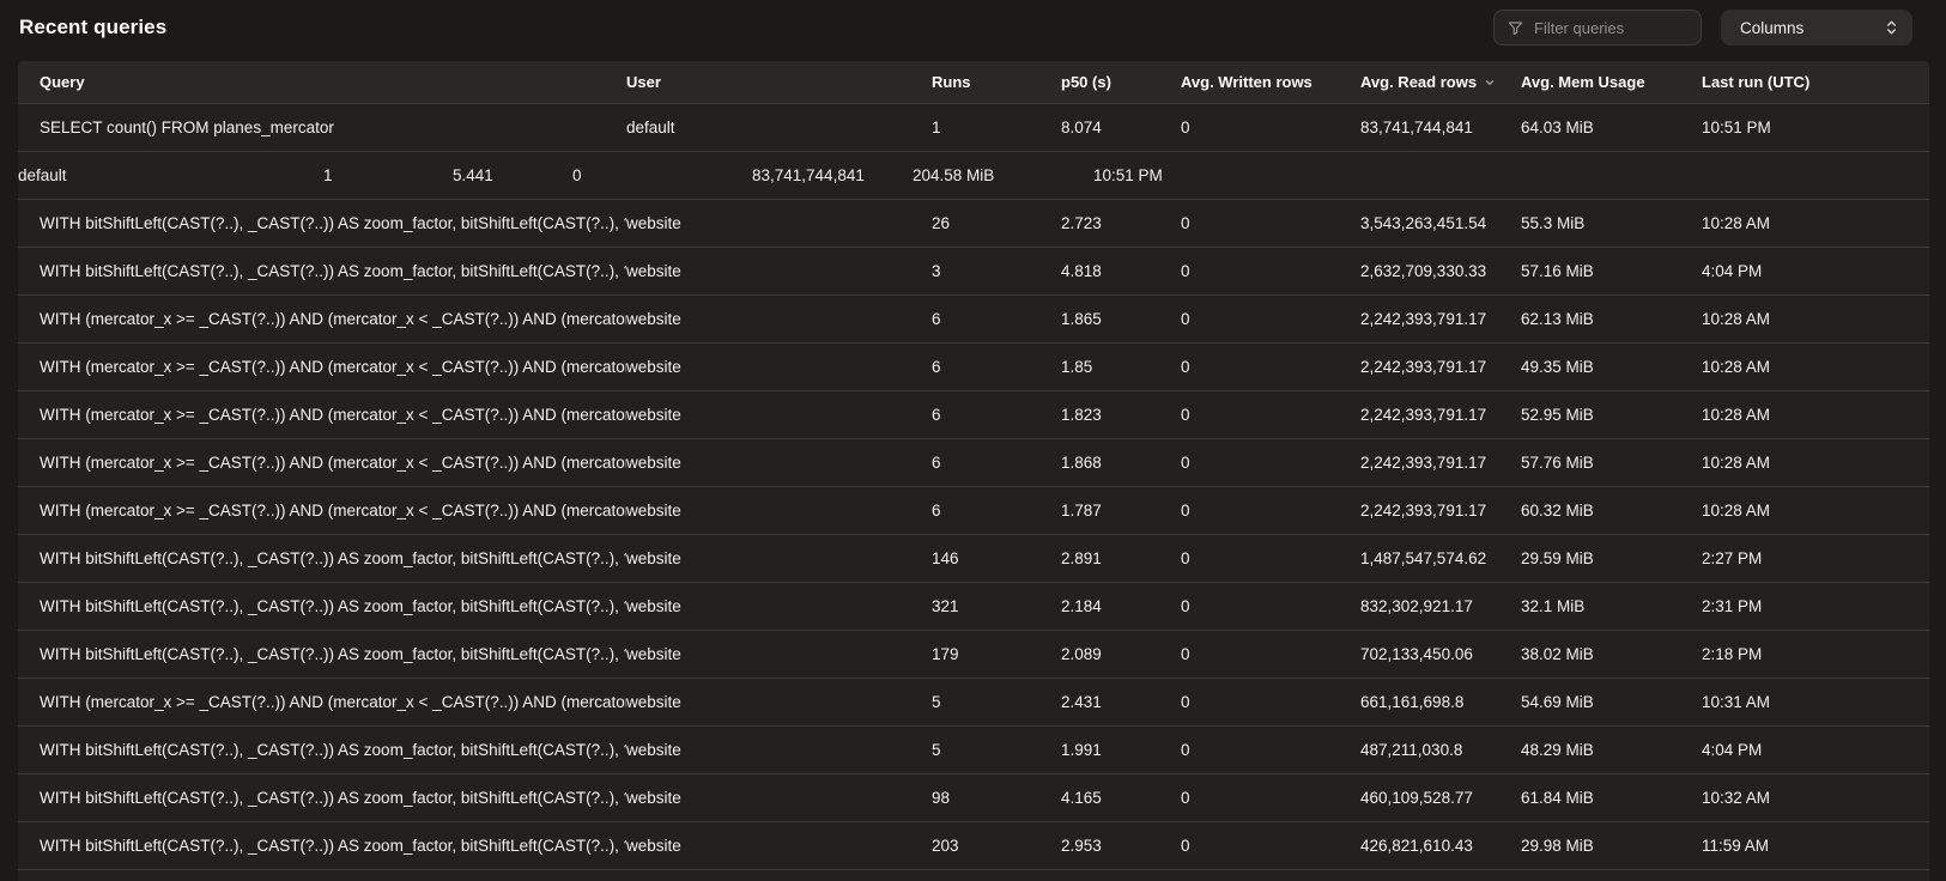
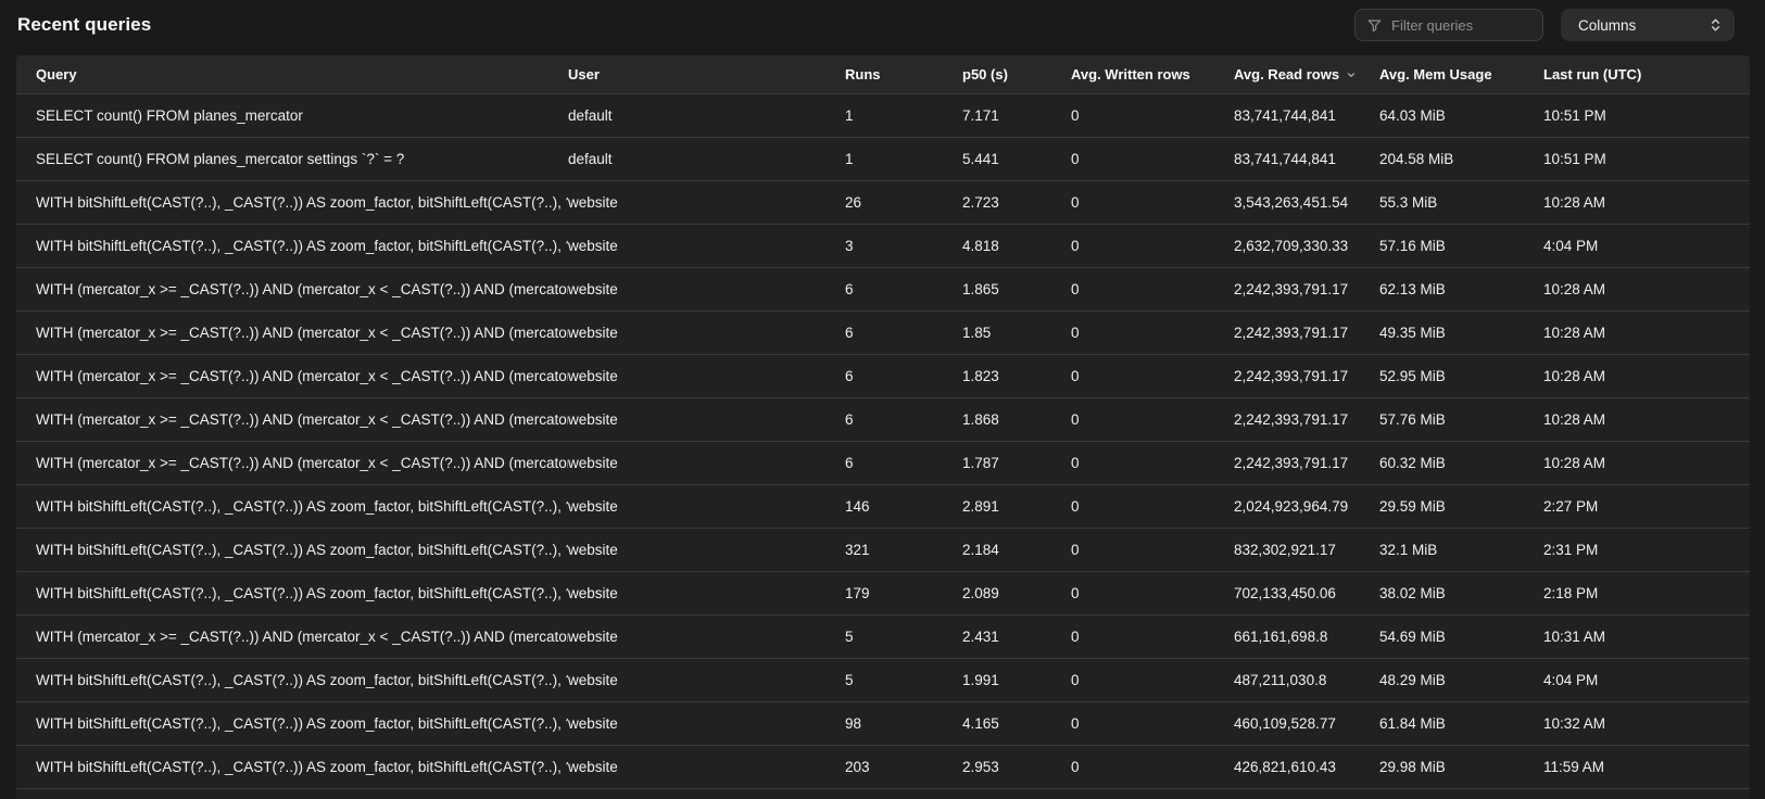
  Recent queries
  Filter queries
  Columns
  Query
  User
  Runs
  p50 (s)
  Avg. Written rows
  Avg. Read rows
  Avg. Mem Usage
  Last run (UTC)
  SELECT count() FROM planes_mercator
  default
  1
- 8.074
+ 7.171
  0
  83,741,744,841
  64.03 MiB
  10:51 PM
+ SELECT count() FROM planes_mercator settings `?` = ?
  default
  1
  5.441
  0
  83,741,744,841
  204.58 MiB
  10:51 PM
  WITH bitShiftLeft(CAST(?..), _CAST(?..)) AS zoom_factor, bitShiftLeft(CAST(?..),
  website
  26
  2.723
  0
  3,543,263,451.54
  55.3 MiB
  10:28 AM
  WITH bitShiftLeft(CAST(?..), _CAST(?..)) AS zoom_factor, bitShiftLeft(CAST(?..),
  website
  3
  4.818
  0
  2,632,709,330.33
  57.16 MiB
  4:04 PM
  WITH (mercator_x >= _CAST(?..)) AND (mercator_x < _CAST(?..)) AND (mercato
  website
  6
  1.865
  0
  2,242,393,791.17
  62.13 MiB
  10:28 AM
  WITH (mercator_x >= _CAST(?..)) AND (mercator_x < _CAST(?..)) AND (mercato
  website
  6
  1.85
  0
  2,242,393,791.17
  49.35 MiB
  10:28 AM
  WITH (mercator_x >= _CAST(?..)) AND (mercator_x < _CAST(?..)) AND (mercato
  website
  6
  1.823
  0
  2,242,393,791.17
  52.95 MiB
  10:28 AM
  WITH (mercator_x >= _CAST(?..)) AND (mercator_x < _CAST(?..)) AND (mercato
  website
  6
  1.868
  0
  2,242,393,791.17
  57.76 MiB
  10:28 AM
  WITH (mercator_x >= _CAST(?..)) AND (mercator_x < _CAST(?..)) AND (mercato
  website
  6
  1.787
  0
  2,242,393,791.17
  60.32 MiB
  10:28 AM
  WITH bitShiftLeft(CAST(?..), _CAST(?..)) AS zoom_factor, bitShiftLeft(CAST(?..),
  website
  146
  2.891
  0
- 1,487,547,574.62
+ 2,024,923,964.79
  29.59 MiB
  2:27 PM
  WITH bitShiftLeft(CAST(?..), _CAST(?..)) AS zoom_factor, bitShiftLeft(CAST(?..),
  website
  321
  2.184
  0
  832,302,921.17
  32.1 MiB
  2:31 PM
  WITH bitShiftLeft(CAST(?..), _CAST(?..)) AS zoom_factor, bitShiftLeft(CAST(?..),
  website
  179
  2.089
  0
  702,133,450.06
  38.02 MiB
  2:18 PM
  WITH (mercator_x >= _CAST(?..)) AND (mercator_x < _CAST(?..)) AND (mercato
  website
  5
  2.431
  0
  661,161,698.8
  54.69 MiB
  10:31 AM
  WITH bitShiftLeft(CAST(?..), _CAST(?..)) AS zoom_factor, bitShiftLeft(CAST(?..),
  website
  5
  1.991
  0
  487,211,030.8
  48.29 MiB
  4:04 PM
  WITH bitShiftLeft(CAST(?..), _CAST(?..)) AS zoom_factor, bitShiftLeft(CAST(?..),
  website
  98
  4.165
  0
  460,109,528.77
  61.84 MiB
  10:32 AM
  WITH bitShiftLeft(CAST(?..), _CAST(?..)) AS zoom_factor, bitShiftLeft(CAST(?..),
  website
  203
  2.953
  0
  426,821,610.43
  29.98 MiB
  11:59 AM
